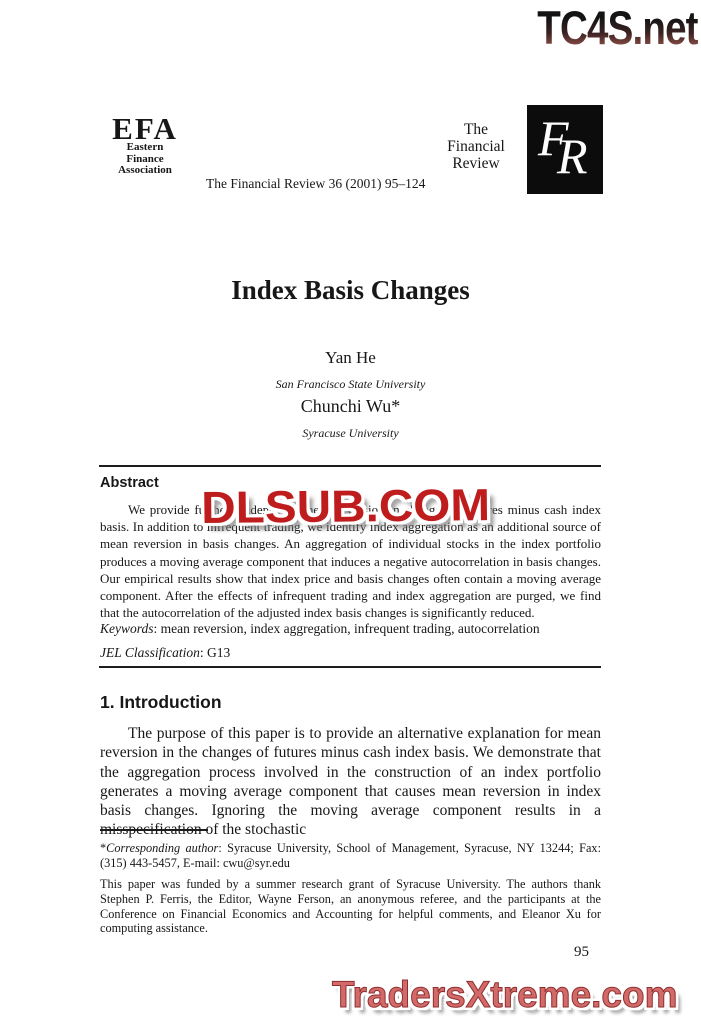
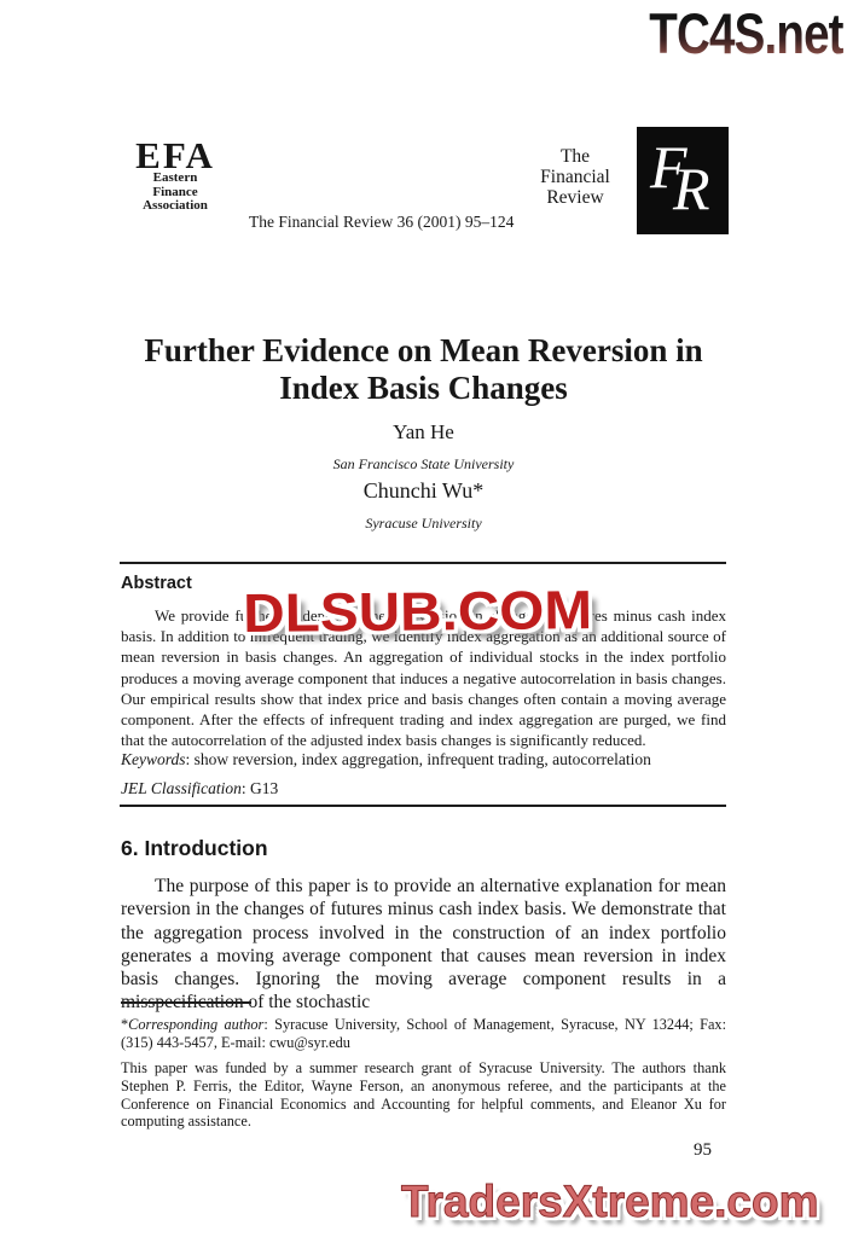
  TC4S.net
  DLSUB.COM
  TradersXtreme.com
  EFA
  Eastern
  Finance
  Association
  The Financial Review 36 (2001) 95–124
  The
  Financial
  Review
  F
  R
+ Further Evidence on Mean Reversion in
  Index Basis Changes
  Yan He
  San Francisco State University
  Chunchi Wu*
  Syracuse University
  Abstract
  We provide further evidence on mean reversion in changes of futures minus cash index basis. In addition to infrequent trading, we identify index aggregation as an additional source of mean reversion in basis changes. An aggregation of individual stocks in the index portfolio produces a moving average component that induces a negative autocorrelation in basis changes. Our empirical results show that index price and basis changes often contain a moving average component. After the effects of infrequent trading and index aggregation are purged, we find that the autocorrelation of the adjusted index basis changes is significantly reduced.
- Keywords: mean reversion, index aggregation, infrequent trading, autocorrelation
+ Keywords: show reversion, index aggregation, infrequent trading, autocorrelation
  JEL Classification: G13
- 1. Introduction
+ 6. Introduction
  The purpose of this paper is to provide an alternative explanation for mean reversion in the changes of futures minus cash index basis. We demonstrate that the aggregation process involved in the construction of an index portfolio generates a moving average component that causes mean reversion in index basis changes. Ignoring the moving average component results in a misspecification of the stochastic
  *Corresponding author: Syracuse University, School of Management, Syracuse, NY 13244; Fax: (315) 443-5457, E-mail: cwu@syr.edu
  This paper was funded by a summer research grant of Syracuse University. The authors thank Stephen P. Ferris, the Editor, Wayne Ferson, an anonymous referee, and the participants at the Conference on Financial Economics and Accounting for helpful comments, and Eleanor Xu for computing assistance.
  95
